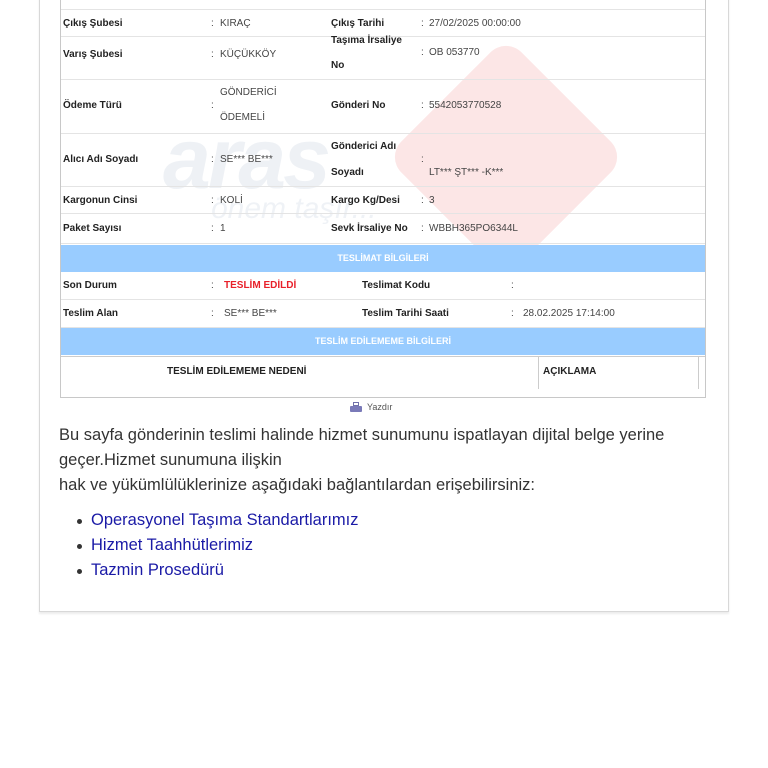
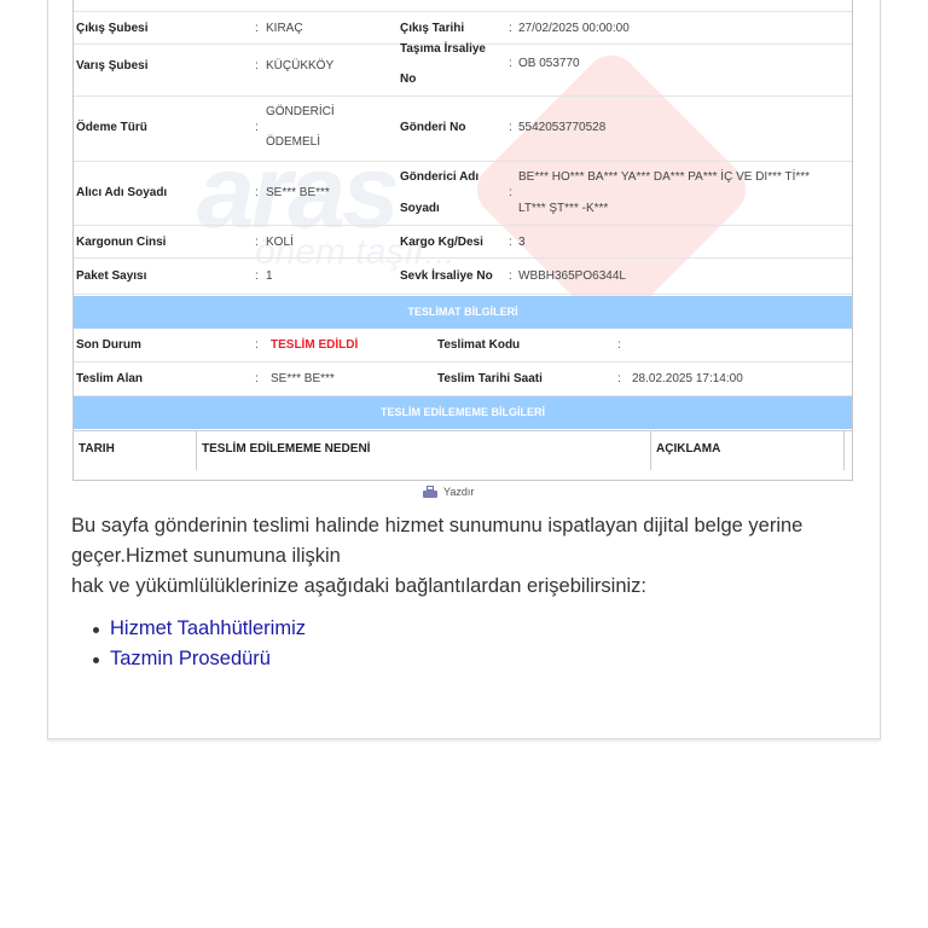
  aras
  önem taşır...
  Çıkış Şubesi
  :
  KIRAÇ
  Çıkış Tarihi
  :
  27/02/2025 00:00:00
  Varış Şubesi
  :
  KÜÇÜKKÖY
  Taşıma İrsaliye
  No
  :
  OB 053770
  Ödeme Türü
  GÖNDERİCİ
  :
  ÖDEMELİ
  Gönderi No
  :
  5542053770528
  Alıcı Adı Soyadı
  :
  SE*** BE***
  Gönderici Adı
  Soyadı
  :
+ BE*** HO*** BA*** YA*** DA*** PA*** İÇ VE DI*** Tİ***
  LT*** ŞT*** -K***
  Kargonun Cinsi
  :
  KOLİ
  Kargo Kg/Desi
  :
  3
  Paket Sayısı
  :
  1
  Sevk İrsaliye No
  :
  WBBH365PO6344L
  TESLİMAT BİLGİLERİ
  Son Durum
  :
  TESLİM EDİLDİ
  Teslimat Kodu
  :
  Teslim Alan
  :
  SE*** BE***
  Teslim Tarihi Saati
  :
  28.02.2025 17:14:00
  TESLİM EDİLEMEME BİLGİLERİ
+ TARIH
  TESLİM EDİLEMEME NEDENİ
  AÇIKLAMA
  Yazdır
  Bu sayfa gönderinin teslimi halinde hizmet sunumunu ispatlayan dijital belge yerine geçer.Hizmet sunumuna ilişkin
  hak ve yükümlülüklerinize aşağıdaki bağlantılardan erişebilirsiniz:
- Operasyonel Taşıma Standartlarımız
  Hizmet Taahhütlerimiz
  Tazmin Prosedürü
